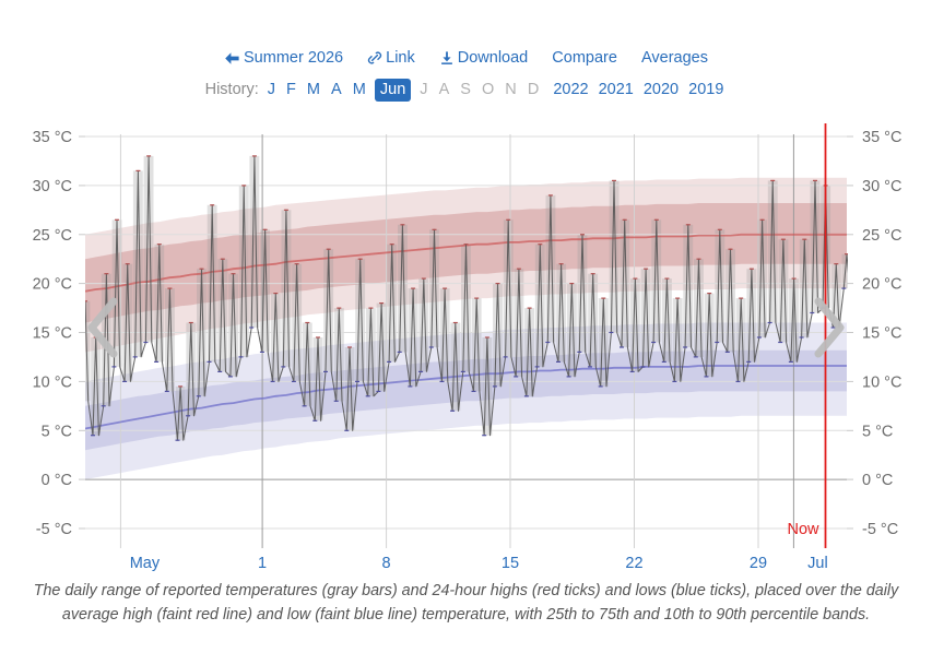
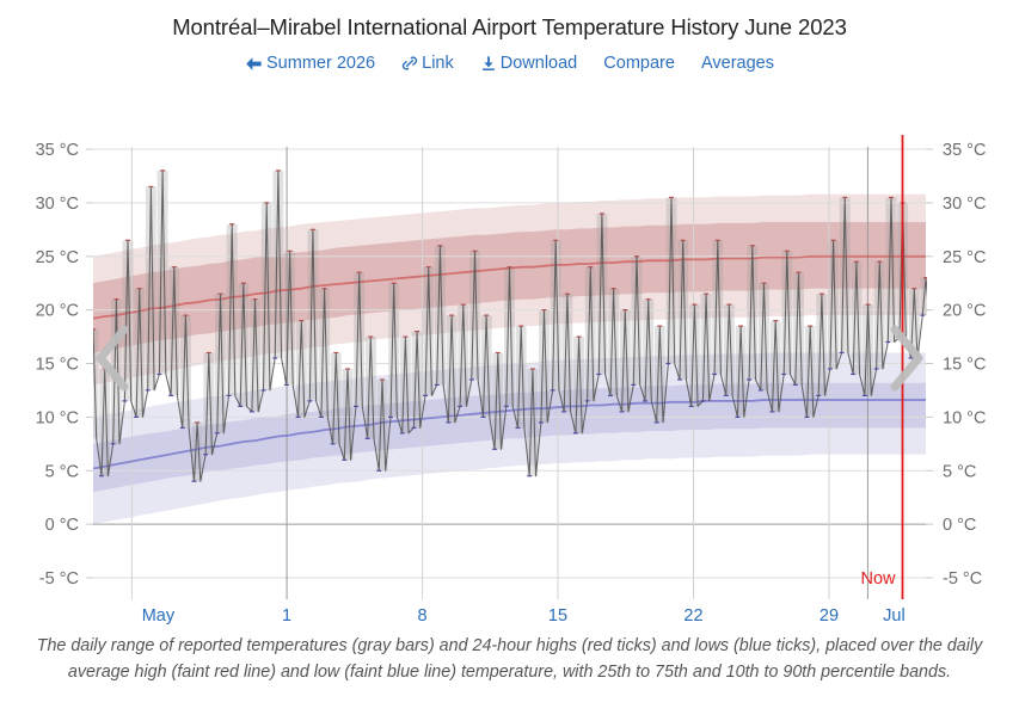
+ Montréal–Mirabel International Airport Temperature History June 2023
  Summer 2026 Link Download Compare Averages
- History: J F M A M Jun J A S O N D 2022 2021 2020 2019
  -5 °C
  -5 °C
  0 °C
  0 °C
  5 °C
  5 °C
  10 °C
  10 °C
  15 °C
  15 °C
  20 °C
  20 °C
  25 °C
  25 °C
  30 °C
  30 °C
  35 °C
  35 °C
  May
  1
  8
  15
  22
  29
  Jul
  Now
  The daily range of reported temperatures (gray bars) and 24-hour highs (red ticks) and lows (blue ticks), placed over the daily average high (faint red line) and low (faint blue line) temperature, with 25th to 75th and 10th to 90th percentile bands.
